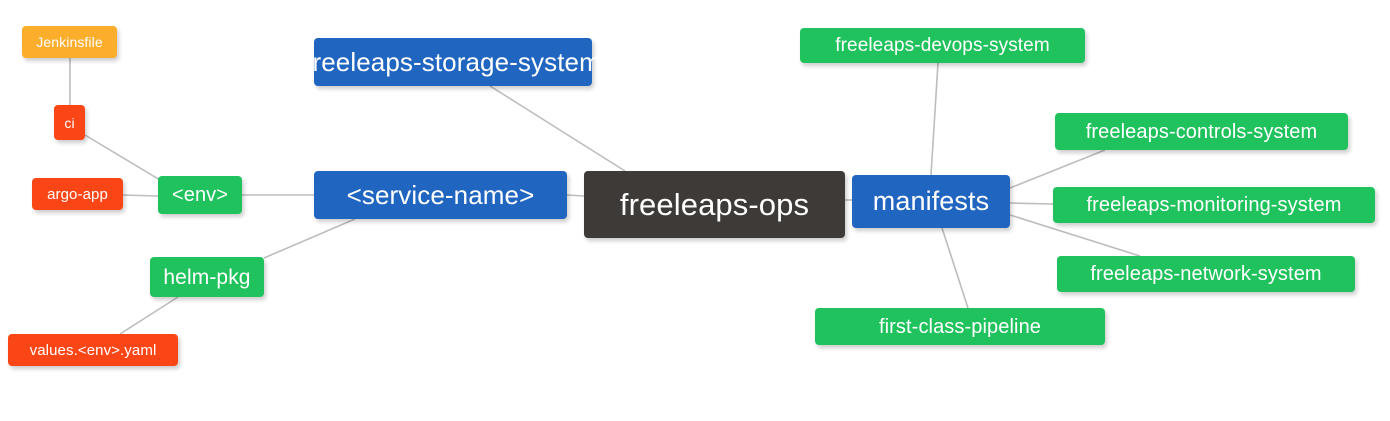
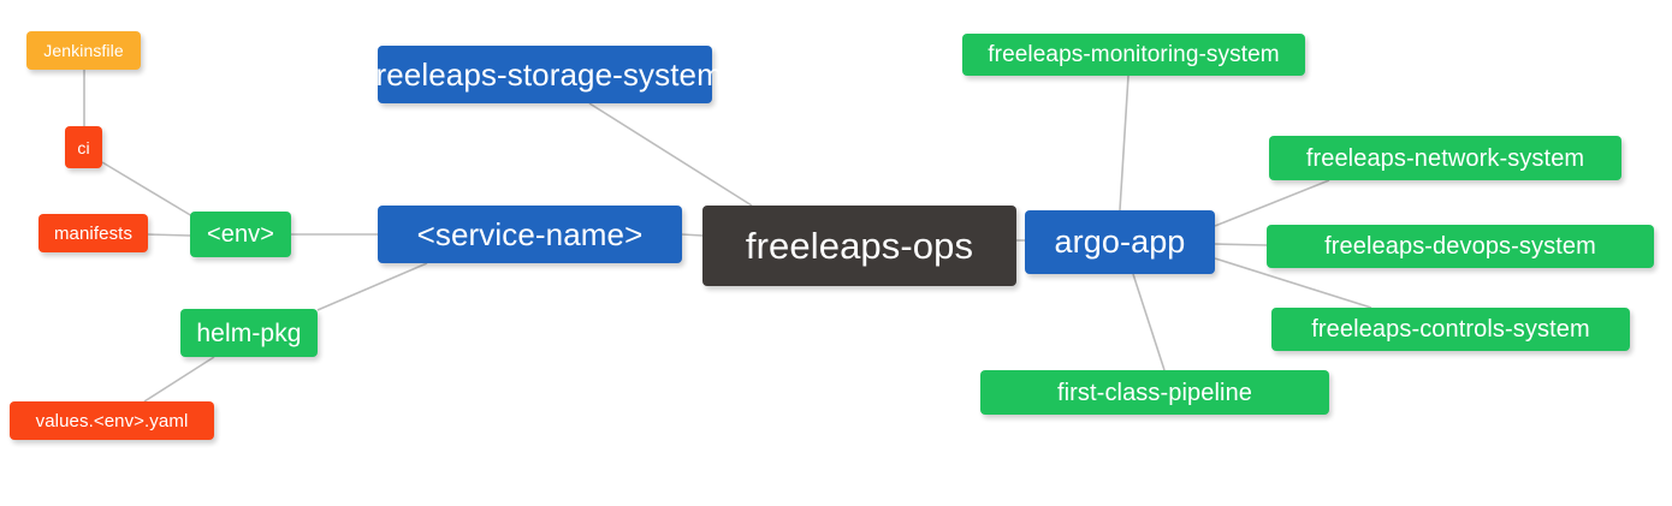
  Jenkinsfile
  ci
- argo-app
+ manifests
  <env>
  helm-pkg
  values.<env>.yaml
  freeleaps-storage-system
  <service-name>
  freeleaps-ops
- manifests
+ argo-app
- freeleaps-devops-system
+ freeleaps-monitoring-system
- freeleaps-controls-system
+ freeleaps-network-system
- freeleaps-monitoring-system
+ freeleaps-devops-system
- freeleaps-network-system
+ freeleaps-controls-system
  first-class-pipeline
